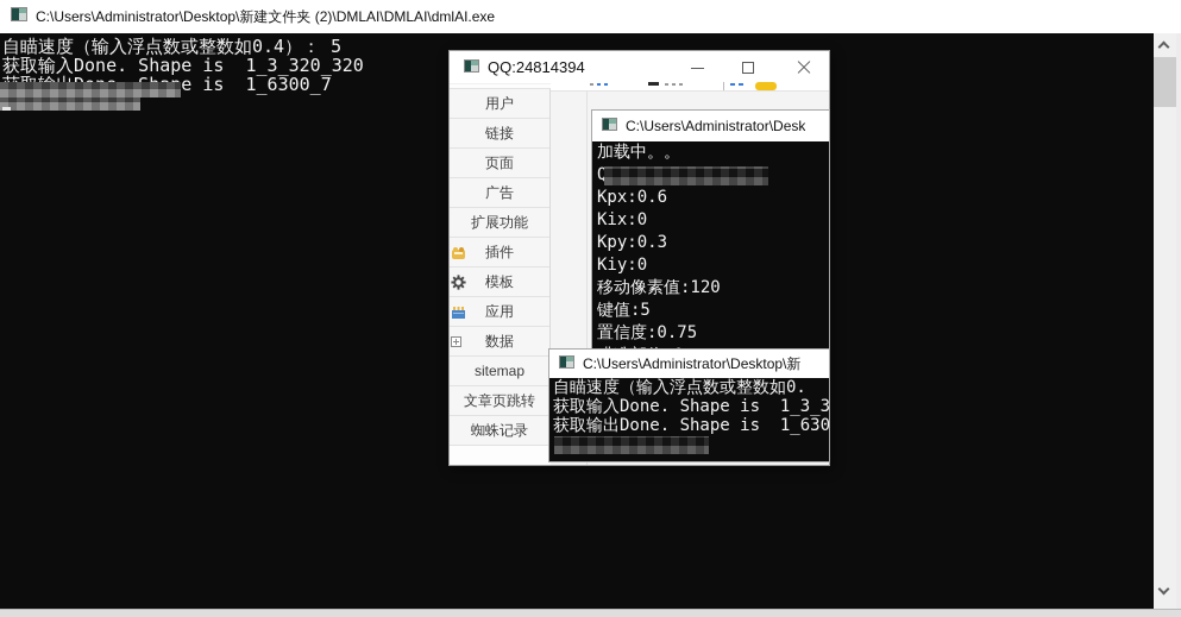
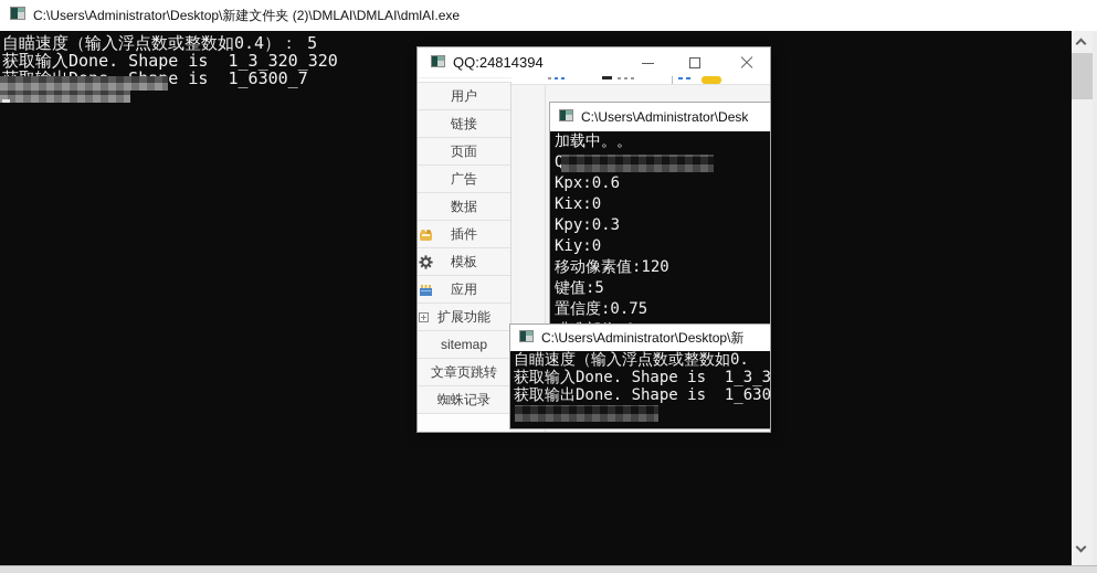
  C:\Users\Administrator\Desktop\新建文件夹 (2)\DMLAI\DMLAI\dmlAI.exe
  自瞄速度（输入浮点数或整数如0.4）： 5
  获取输入Done. Shape is 1_3_320_320
  QQ:24814394
  用户
  链接
  页面
  广告
- 扩展功能
+ 数据
  插件
  模板
  应用
- 数据
+ 扩展功能
  sitemap
  文章页跳转
  蜘蛛记录
  C:\Users\Administrator\Desk
  加载中。。
  Kpx:0.6
  Kix:0
  Kpy:0.3
  Kiy:0
  移动像素值:120
  键值:5
  置信度:0.75
  C:\Users\Administrator\Desktop\新
  自瞄速度（输入浮点数或整数如0.
  获取输入Done. Shape is 1_3_3
  获取输出Done. Shape is 1_630
